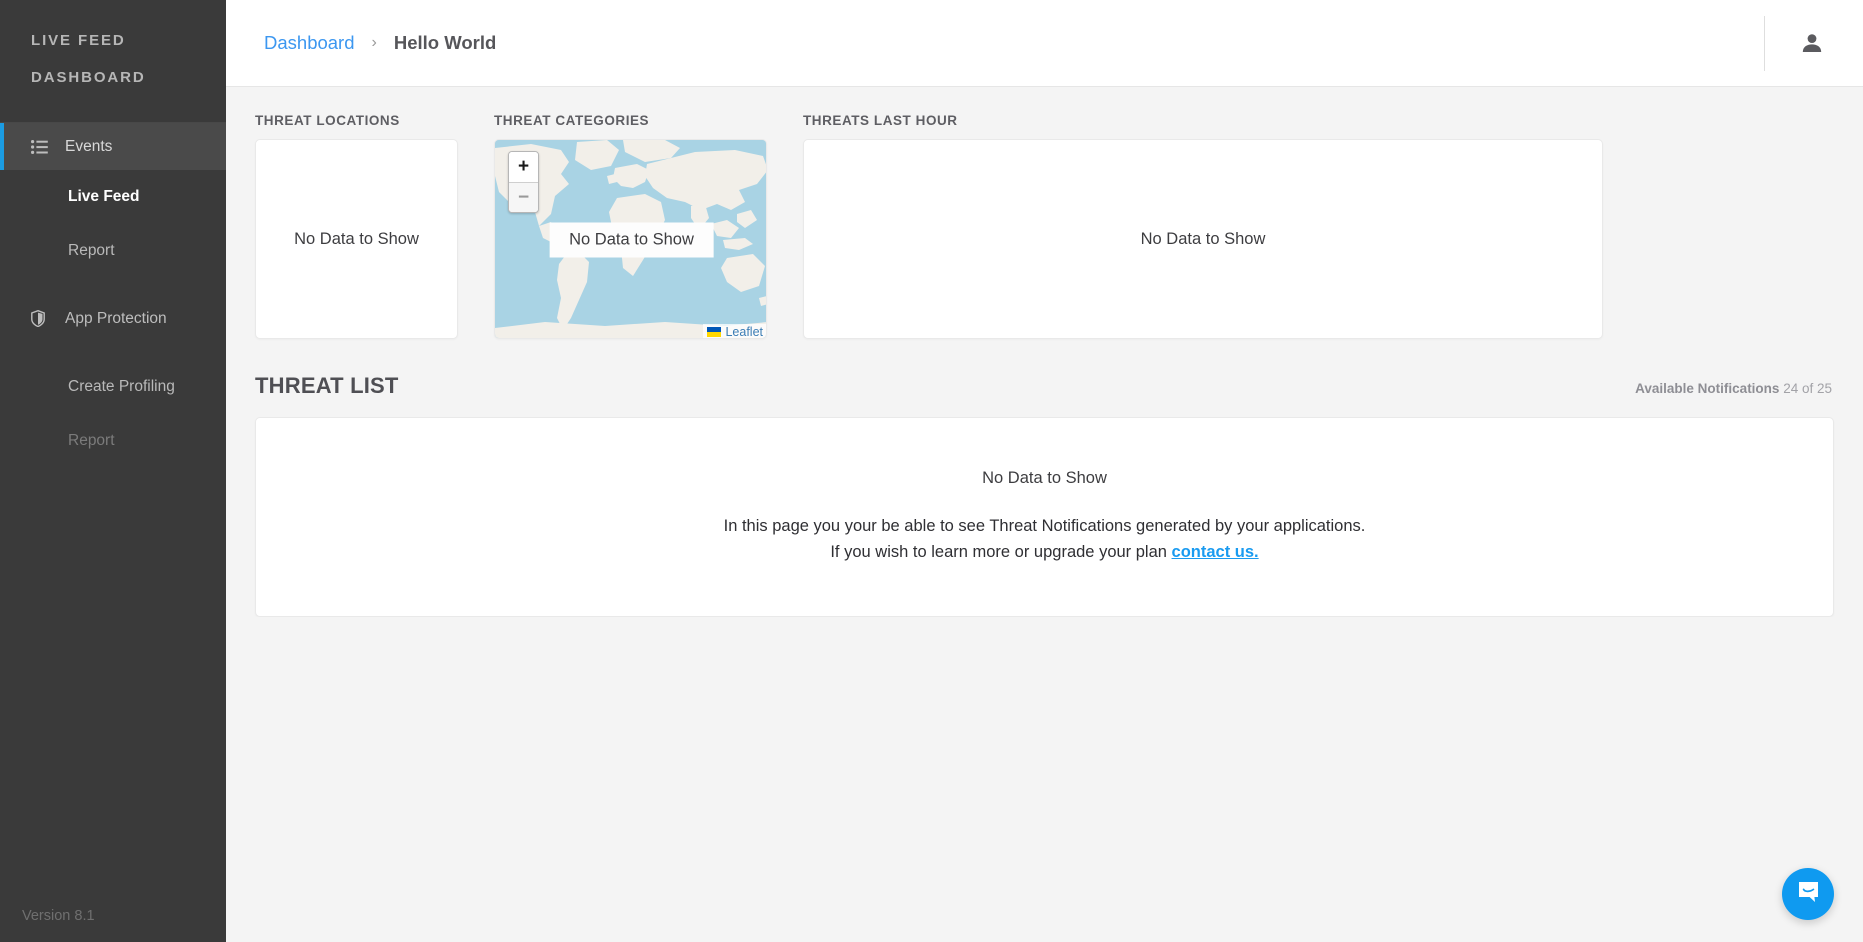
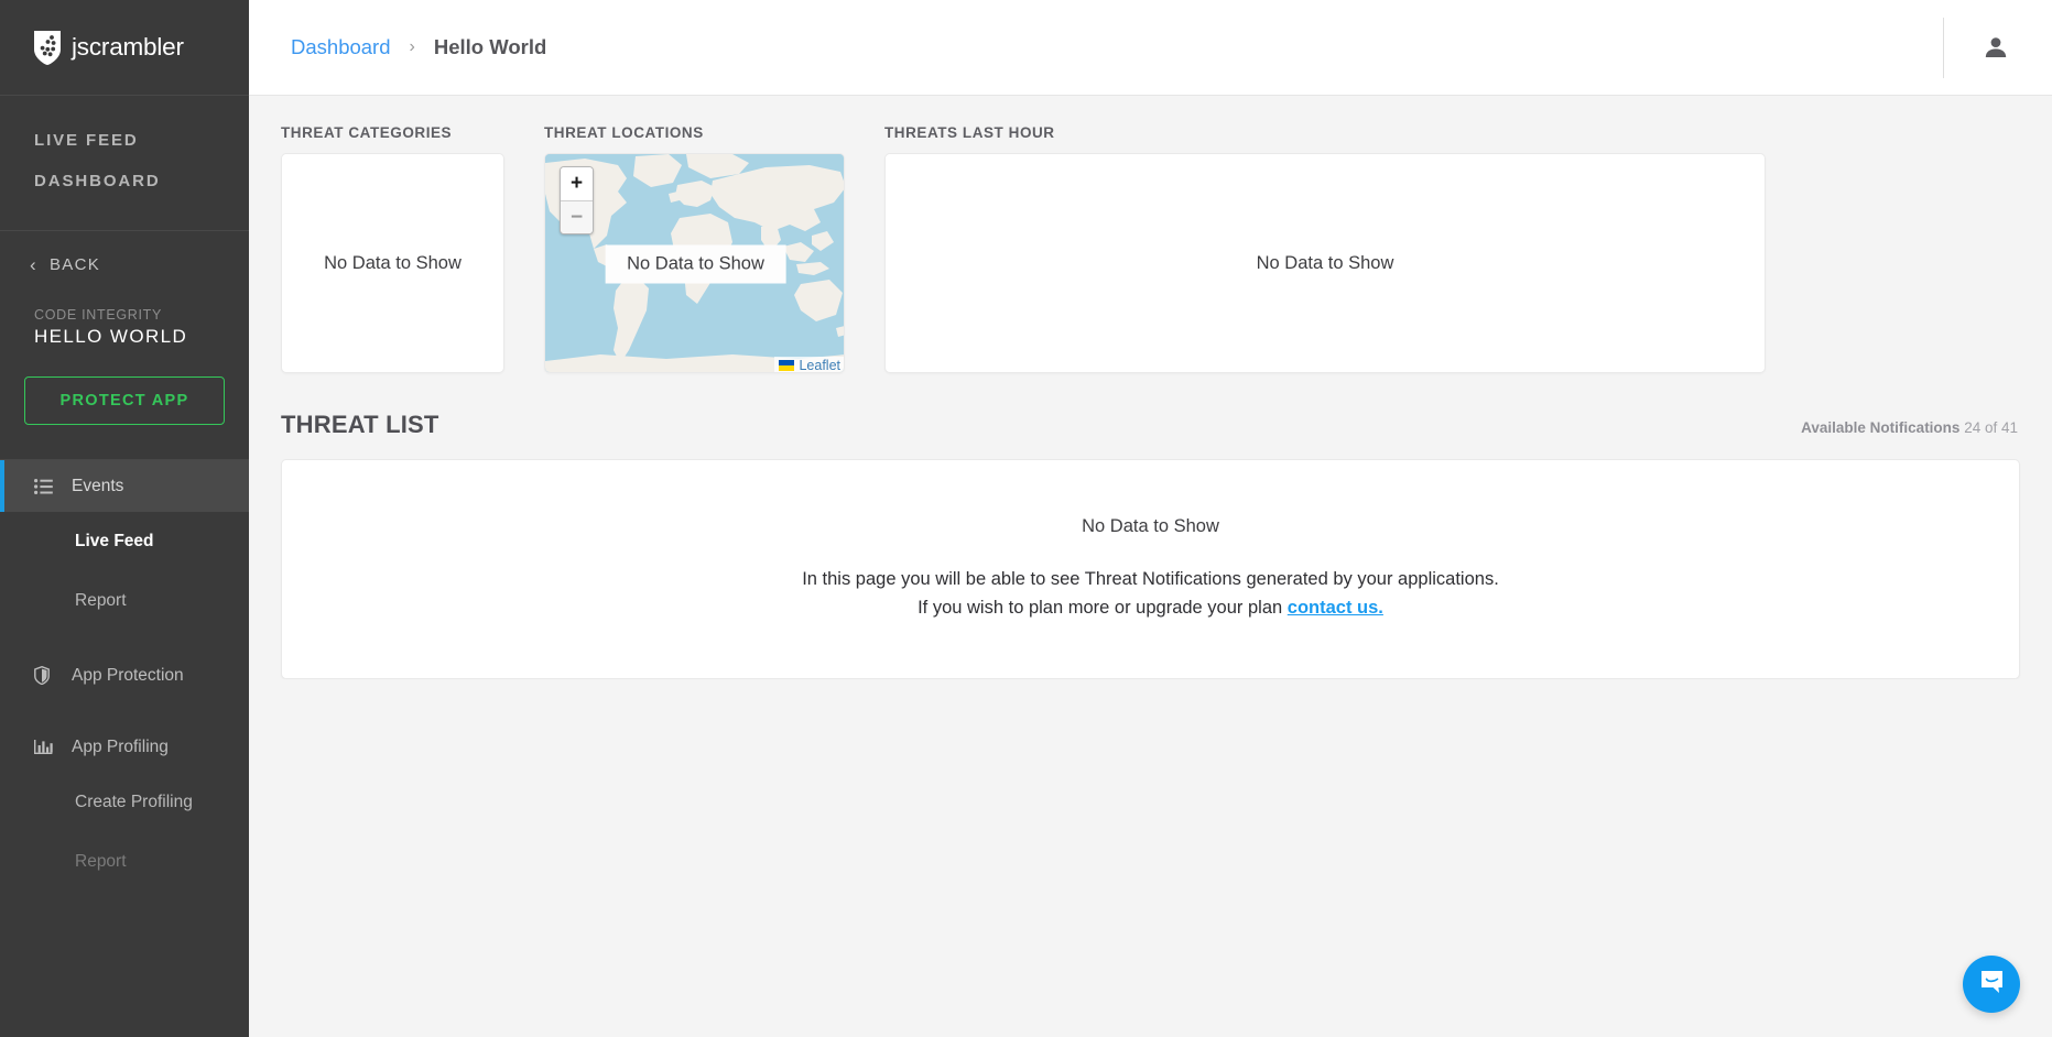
+ jscrambler
  LIVE FEED
  DASHBOARD
+ ‹
+ BACK
+ CODE INTEGRITY
+ HELLO WORLD
+ PROTECT APP
  Events
  Live Feed
  Report
  App Protection
+ App Profiling
  Create Profiling
  Report
- Version 8.1
  Dashboard
  ›
  Hello World
- THREAT LOCATIONS
+ THREAT CATEGORIES
  No Data to Show
- THREAT CATEGORIES
+ THREAT LOCATIONS
  +
  −
  No Data to Show
  Leaflet
  THREATS LAST HOUR
  No Data to Show
  THREAT LIST
- Available Notifications 24 of 25
+ Available Notifications 24 of 41
  No Data to Show
- In this page you your be able to see Threat Notifications generated by your applications.
+ In this page you will be able to see Threat Notifications generated by your applications.
- If you wish to learn more or upgrade your plan contact us.
+ If you wish to plan more or upgrade your plan contact us.
